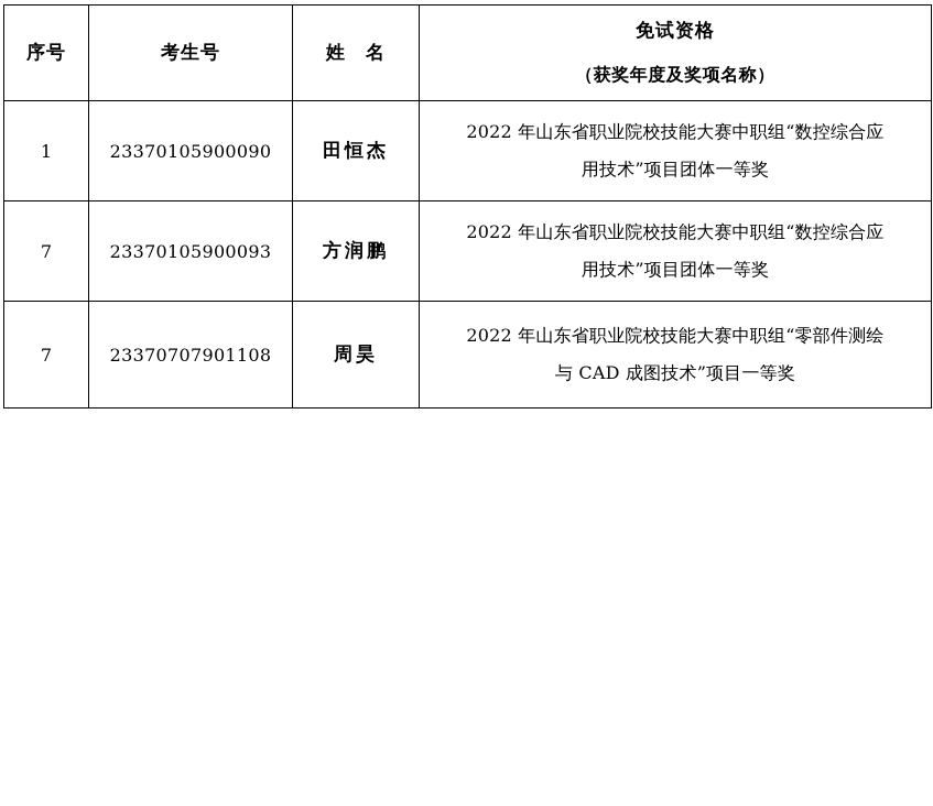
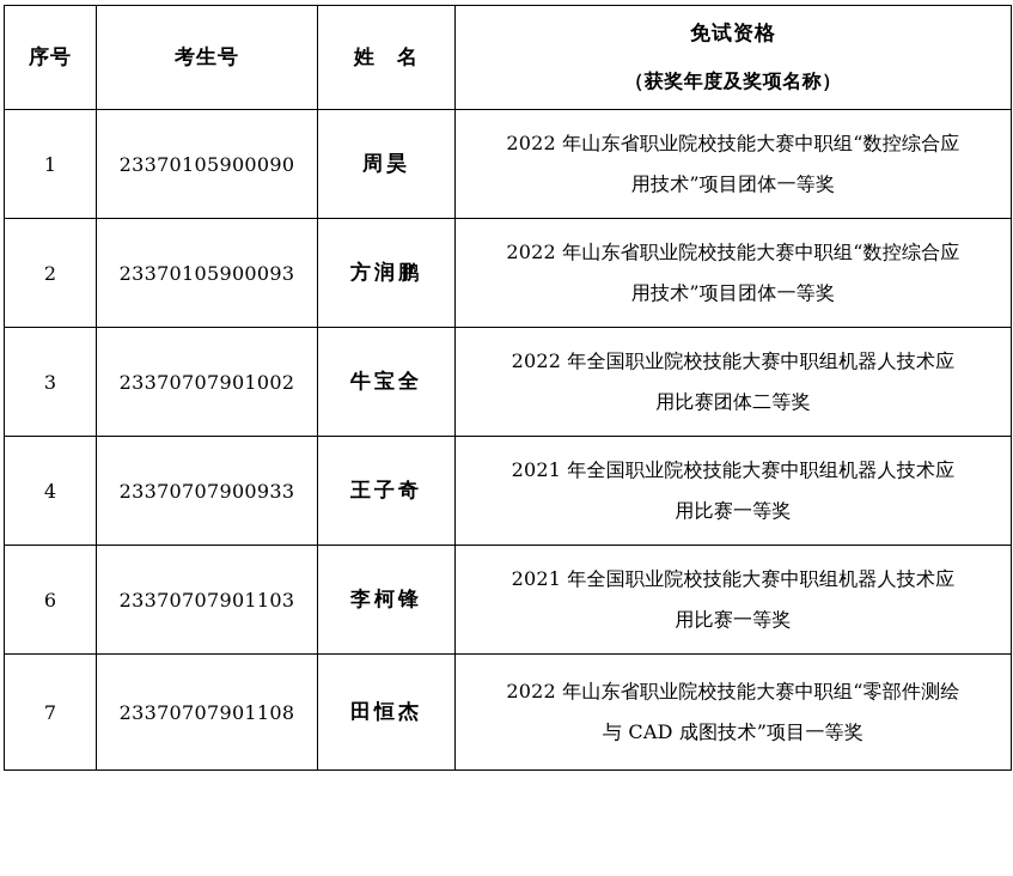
  序号	考生号	姓 名	免试资格 （获奖年度及奖项名称）
- 1	23370105900090	田恒杰	2022 年山东省职业院校技能大赛中职组“数控综合应 用技术”项目团体一等奖
+ 1	23370105900090	周昊	2022 年山东省职业院校技能大赛中职组“数控综合应 用技术”项目团体一等奖
- 7	23370105900093	方润鹏	2022 年山东省职业院校技能大赛中职组“数控综合应 用技术”项目团体一等奖
+ 2	23370105900093	方润鹏	2022 年山东省职业院校技能大赛中职组“数控综合应 用技术”项目团体一等奖
+ 3	23370707901002	牛宝全	2022 年全国职业院校技能大赛中职组机器人技术应 用比赛团体二等奖
+ 4	23370707900933	王子奇	2021 年全国职业院校技能大赛中职组机器人技术应 用比赛一等奖
+ 6	23370707901103	李柯锋	2021 年全国职业院校技能大赛中职组机器人技术应 用比赛一等奖
- 7	23370707901108	周昊	2022 年山东省职业院校技能大赛中职组“零部件测绘 与 CAD 成图技术”项目一等奖
+ 7	23370707901108	田恒杰	2022 年山东省职业院校技能大赛中职组“零部件测绘 与 CAD 成图技术”项目一等奖
